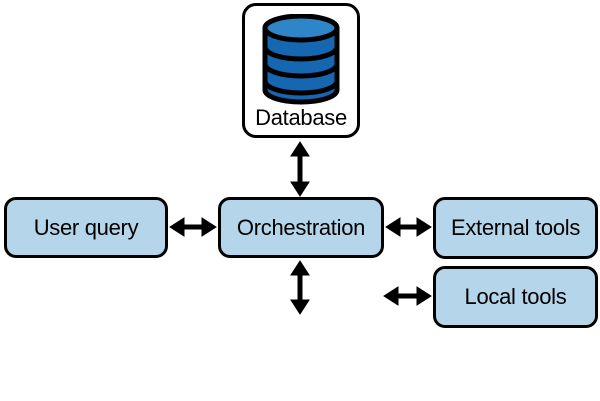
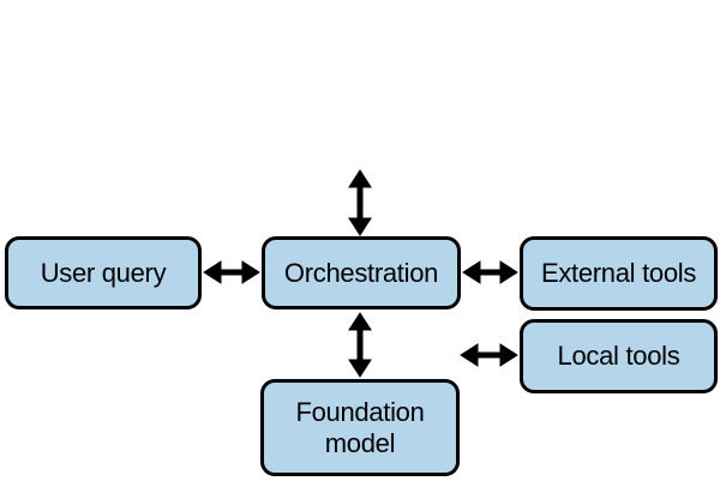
- Database
  User query
  Orchestration
  External tools
  Local tools
+ Foundation model
